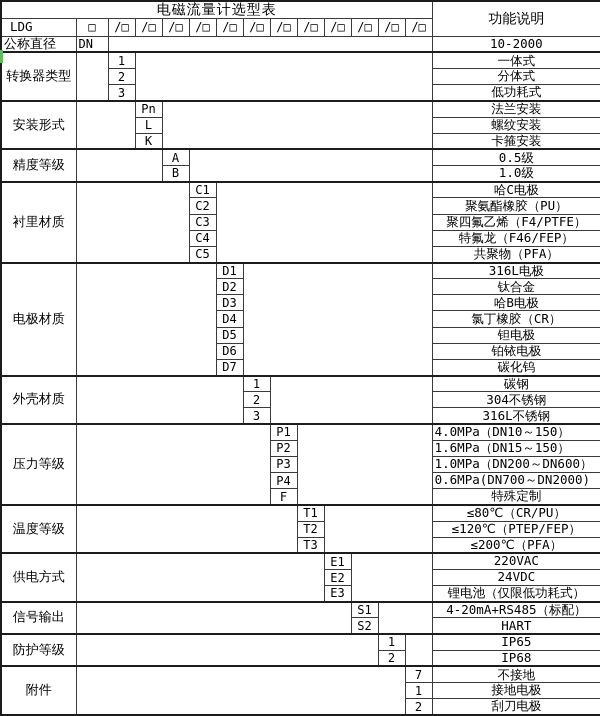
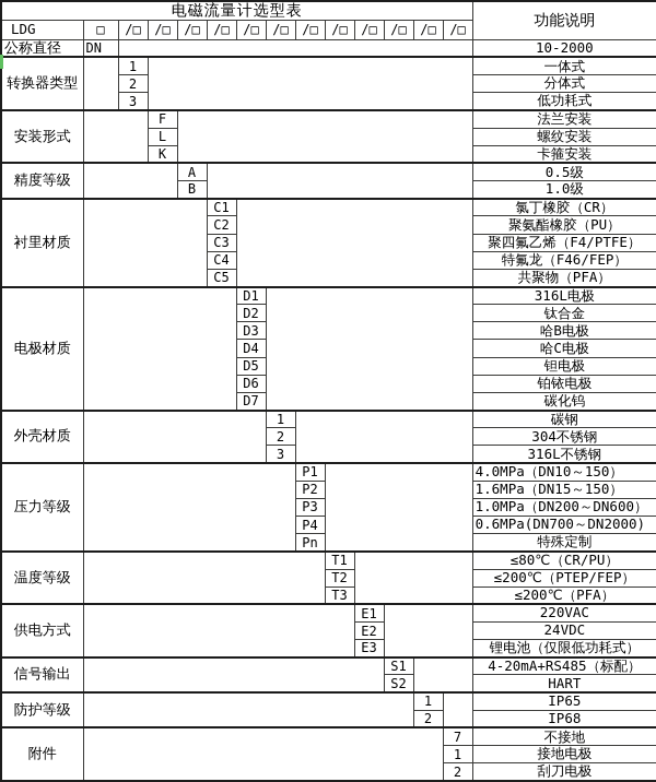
  电磁流量计选型表	功能说明
  LDG	□	/□	/□	/□	/□	/□	/□	/□	/□	/□	/□	/□	/□
  公称直径	DN		10-2000
  转换器类型		1		一体式
  2	分体式
  3	低功耗式
- 安装形式		Pn		法兰安装
+ 安装形式		F		法兰安装
  L	螺纹安装
  K	卡箍安装
  精度等级		A		0.5级
  B	1.0级
- 衬里材质		C1		哈C电极
+ 衬里材质		C1		氯丁橡胶（CR）
  C2	聚氨酯橡胶（PU）
  C3	聚四氟乙烯（F4/PTFE）
  C4	特氟龙（F46/FEP）
  C5	共聚物（PFA）
  电极材质		D1		316L电极
  D2	钛合金
  D3	哈B电极
- D4	氯丁橡胶（CR）
+ D4	哈C电极
  D5	钽电极
  D6	铂铱电极
  D7	碳化钨
  外壳材质		1		碳钢
  2	304不锈钢
  3	316L不锈钢
  压力等级		P1		4.0MPa（DN10～150）
  P2	1.6MPa（DN15～150）
  P3	1.0MPa（DN200～DN600）
  P4	0.6MPa(DN700～DN2000)
- F	特殊定制
+ Pn	特殊定制
  温度等级		T1		≤80℃（CR/PU）
- T2	≤120℃（PTEP/FEP）
+ T2	≤200℃（PTEP/FEP）
  T3	≤200℃（PFA）
  供电方式		E1		220VAC
  E2	24VDC
  E3	锂电池（仅限低功耗式）
  信号输出		S1		4-20mA+RS485（标配）
  S2	HART
  防护等级		1		IP65
  2	IP68
  附件		7	不接地
  1	接地电极
  2	刮刀电极
